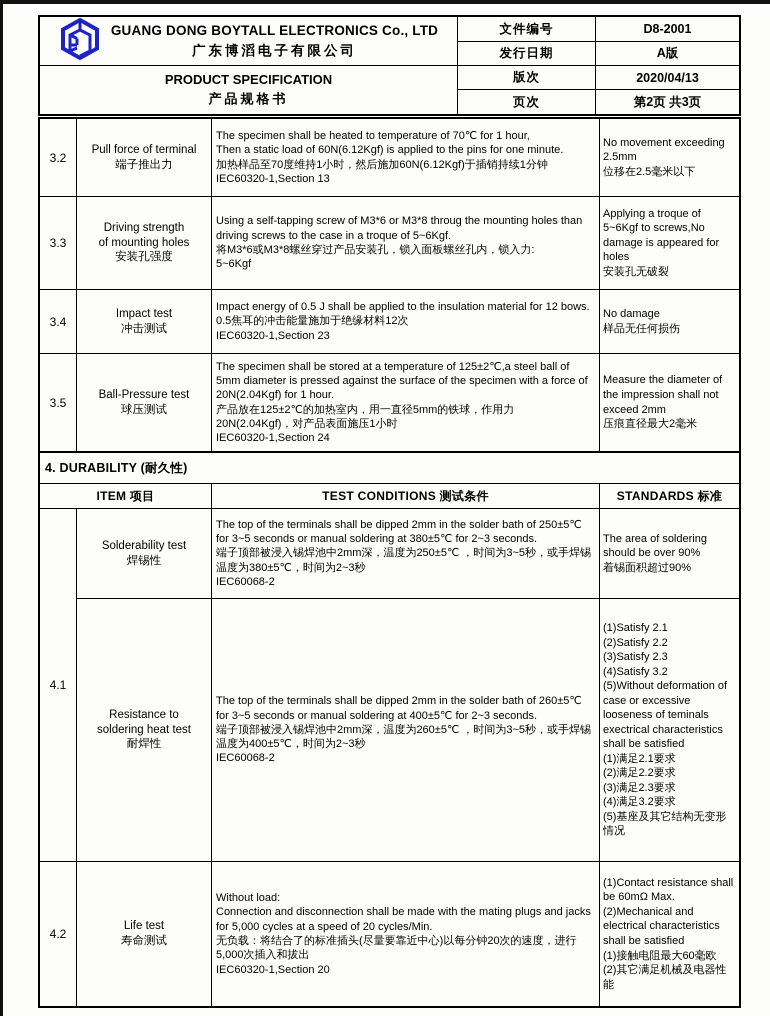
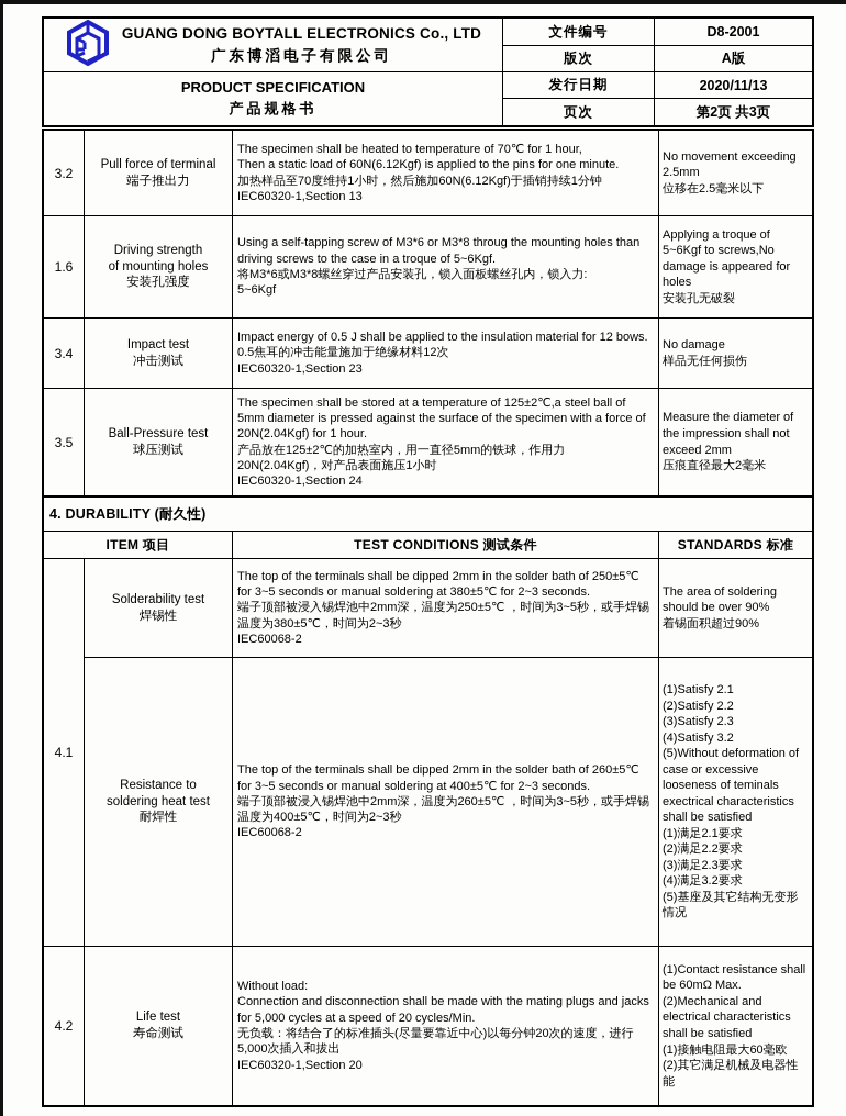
  GUANG DONG BOYTALL ELECTRONICS Co., LTD
  广东博滔电子有限公司
  PRODUCT SPECIFICATION
  产品规格书
  文件编号
  D8-2001
- 发行日期
+ 版次
  A版
- 版次
+ 发行日期
- 2020/04/13
+ 2020/11/13
  页次
  第2页 共3页
  3.2
  Pull force of terminal
  端子推出力
  The specimen shall be heated to temperature of 70℃ for 1 hour,
  Then a static load of 60N(6.12Kgf) is applied to the pins for one minute.
  加热样品至70度维持1小时，然后施加60N(6.12Kgf)于插销持续1分钟
  IEC60320-1,Section 13
  No movement exceeding
  2.5mm
  位移在2.5毫米以下
- 3.3
+ 1.6
  Driving strength
  of mounting holes
  安装孔强度
  Using a self-tapping screw of M3*6 or M3*8 throug the mounting holes than driving screws to the case in a troque of 5~6Kgf.
  将M3*6或M3*8螺丝穿过产品安装孔，锁入面板螺丝孔内，锁入力:
  5~6Kgf
  Applying a troque of 5~6Kgf to screws,No damage is appeared for holes
  安装孔无破裂
  3.4
  Impact test
  冲击测试
  Impact energy of 0.5 J shall be applied to the insulation material for 12 bows.
  0.5焦耳的冲击能量施加于绝缘材料12次
  IEC60320-1,Section 23
  No damage
  样品无任何损伤
  3.5
  Ball-Pressure test
  球压测试
  The specimen shall be stored at a temperature of 125±2℃,a steel ball of 5mm diameter is pressed against the surface of the specimen with a force of 20N(2.04Kgf) for 1 hour.
  产品放在125±2℃的加热室内，用一直径5mm的铁球，作用力
  20N(2.04Kgf)，对产品表面施压1小时
  IEC60320-1,Section 24
  Measure the diameter of the impression shall not exceed 2mm
  压痕直径最大2毫米
  4. DURABILITY (耐久性)
  ITEM 项目
  TEST CONDITIONS 测试条件
  STANDARDS 标准
  4.1
  Solderability test
  焊锡性
  The top of the terminals shall be dipped 2mm in the solder bath of 250±5℃ for 3~5 seconds or manual soldering at 380±5℃ for 2~3 seconds.
  端子顶部被浸入锡焊池中2mm深，温度为250±5℃ ，时间为3~5秒，或手焊锡温度为380±5℃，时间为2~3秒
  IEC60068-2
  The area of soldering should be over 90%
  着锡面积超过90%
  Resistance to
  soldering heat test
  耐焊性
  The top of the terminals shall be dipped 2mm in the solder bath of 260±5℃ for 3~5 seconds or manual soldering at 400±5℃ for 2~3 seconds.
  端子顶部被浸入锡焊池中2mm深，温度为260±5℃ ，时间为3~5秒，或手焊锡温度为400±5℃，时间为2~3秒
  IEC60068-2
  (1)Satisfy 2.1
  (2)Satisfy 2.2
  (3)Satisfy 2.3
  (4)Satisfy 3.2
  (5)Without deformation of case or excessive looseness of teminals exectrical characteristics shall be satisfied
  (1)满足2.1要求
  (2)满足2.2要求
  (3)满足2.3要求
  (4)满足3.2要求
  (5)基座及其它结构无变形情况
  4.2
  Life test
  寿命测试
  Without load:
  Connection and disconnection shall be made with the mating plugs and jacks for 5,000 cycles at a speed of 20 cycles/Min.
  无负载：将结合了的标准插头(尽量要靠近中心)以每分钟20次的速度，进行5,000次插入和拔出
  IEC60320-1,Section 20
  (1)Contact resistance shall be 60mΩ Max.
  (2)Mechanical and electrical characteristics shall be satisfied
  (1)接触电阻最大60毫欧
  (2)其它满足机械及电器性能
